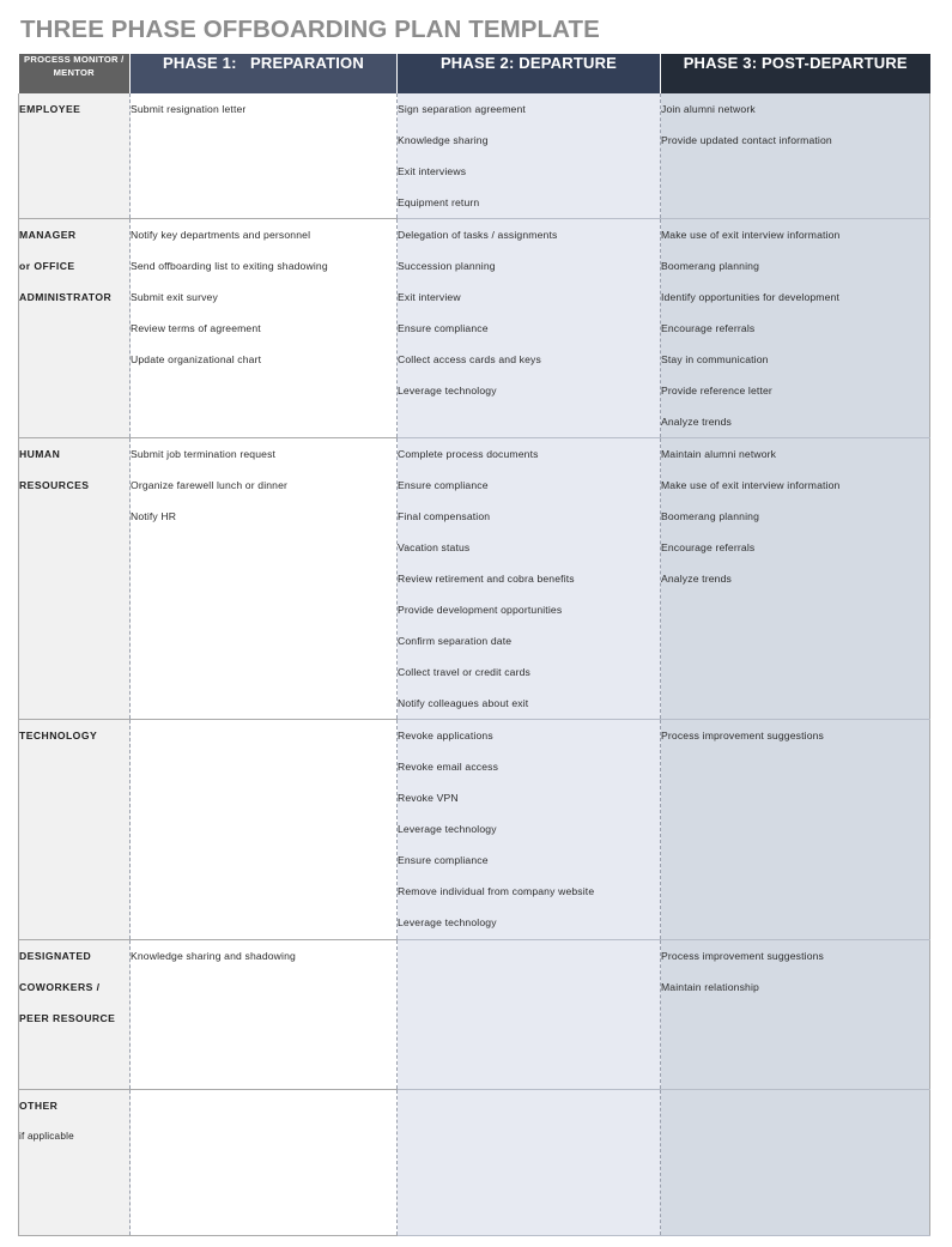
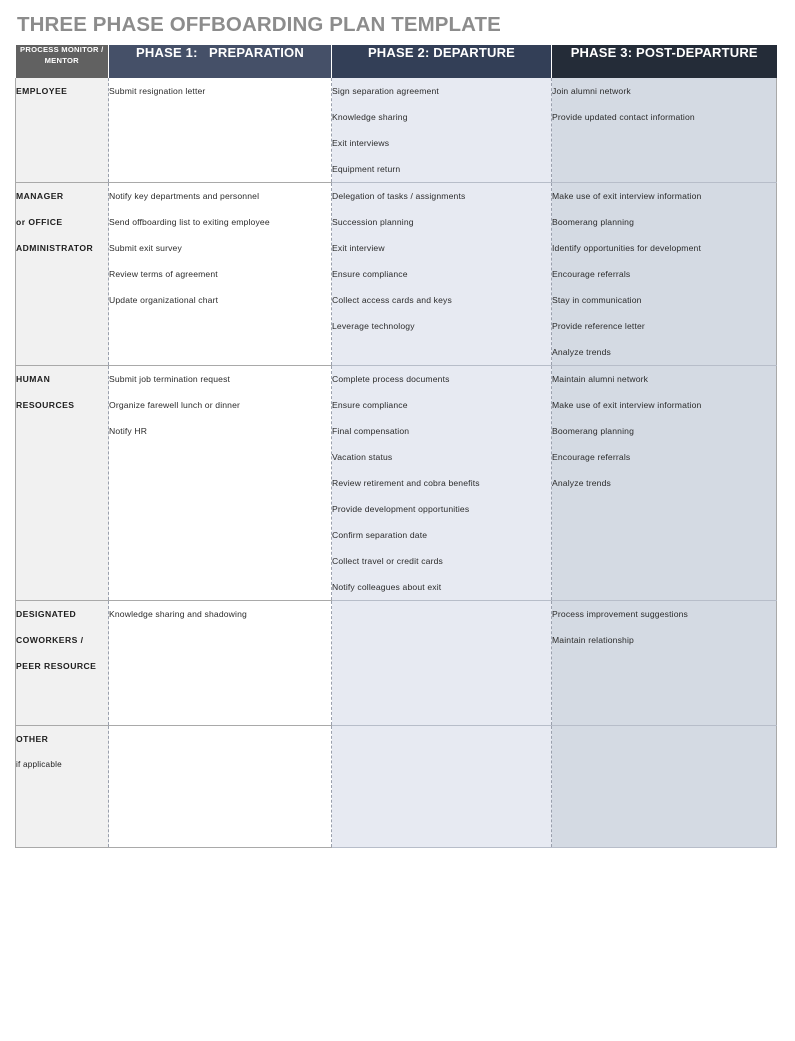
  THREE PHASE OFFBOARDING PLAN TEMPLATE
  PROCESS MONITOR / MENTOR	PHASE 1: PREPARATION	PHASE 2: DEPARTURE	PHASE 3: POST-DEPARTURE
  EMPLOYEE	Submit resignation letter	Sign separation agreementKnowledge sharingExit interviewsEquipment return	Join alumni networkProvide updated contact information
- MANAGERor OFFICEADMINISTRATOR	Notify key departments and personnelSend offboarding list to exiting shadowingSubmit exit surveyReview terms of agreementUpdate organizational chart	Delegation of tasks / assignmentsSuccession planningExit interviewEnsure complianceCollect access cards and keysLeverage technology	Make use of exit interview informationBoomerang planningIdentify opportunities for developmentEncourage referralsStay in communicationProvide reference letterAnalyze trends
+ MANAGERor OFFICEADMINISTRATOR	Notify key departments and personnelSend offboarding list to exiting employeeSubmit exit surveyReview terms of agreementUpdate organizational chart	Delegation of tasks / assignmentsSuccession planningExit interviewEnsure complianceCollect access cards and keysLeverage technology	Make use of exit interview informationBoomerang planningIdentify opportunities for developmentEncourage referralsStay in communicationProvide reference letterAnalyze trends
  HUMANRESOURCES	Submit job termination requestOrganize farewell lunch or dinnerNotify HR	Complete process documentsEnsure complianceFinal compensationVacation statusReview retirement and cobra benefitsProvide development opportunitiesConfirm separation dateCollect travel or credit cardsNotify colleagues about exit	Maintain alumni networkMake use of exit interview informationBoomerang planningEncourage referralsAnalyze trends
- TECHNOLOGY		Revoke applicationsRevoke email accessRevoke VPNLeverage technologyEnsure complianceRemove individual from company websiteLeverage technology	Process improvement suggestions
  DESIGNATEDCOWORKERS /PEER RESOURCE	Knowledge sharing and shadowing		Process improvement suggestionsMaintain relationship
  OTHERif applicable
